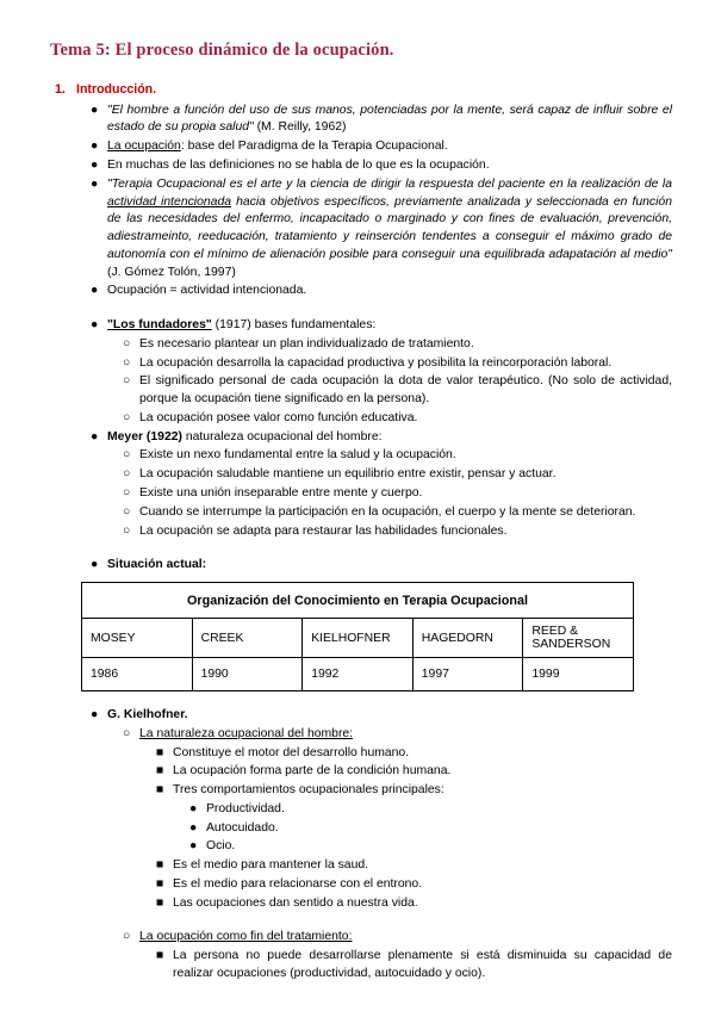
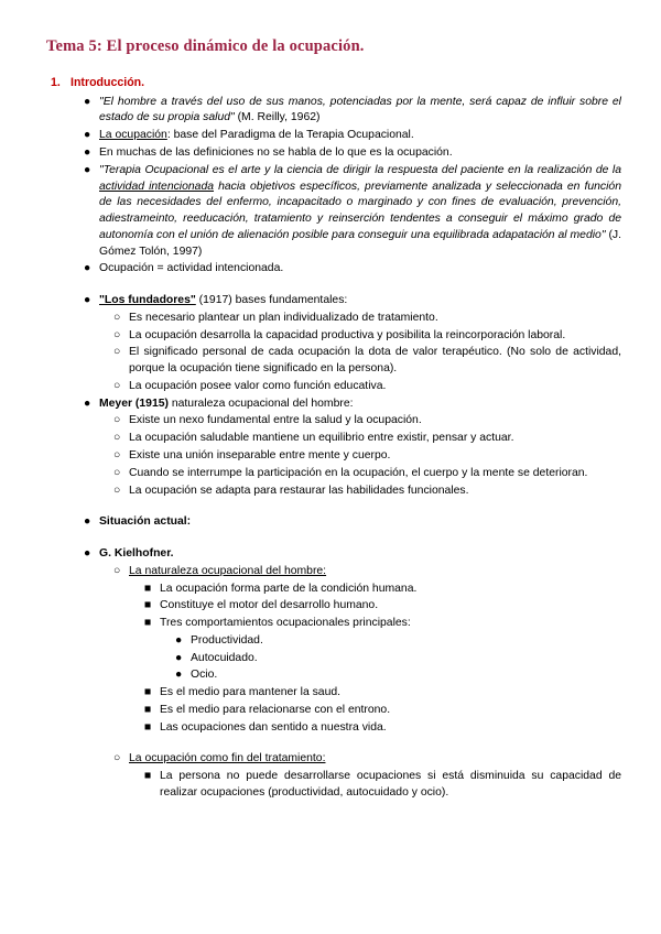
  Tema 5: El proceso dinámico de la ocupación.
  1.
  Introducción.
  ●
- "El hombre a función del uso de sus manos, potenciadas por la mente, será capaz de influir sobre el estado de su propia salud" (M. Reilly, 1962)
+ "El hombre a través del uso de sus manos, potenciadas por la mente, será capaz de influir sobre el estado de su propia salud" (M. Reilly, 1962)
  ●
  La ocupación: base del Paradigma de la Terapia Ocupacional.
  ●
  En muchas de las definiciones no se habla de lo que es la ocupación.
  ●
- "Terapia Ocupacional es el arte y la ciencia de dirigir la respuesta del paciente en la realización de la actividad intencionada hacia objetivos específicos, previamente analizada y seleccionada en función de las necesidades del enfermo, incapacitado o marginado y con fines de evaluación, prevención, adiestrameinto, reeducación, tratamiento y reinserción tendentes a conseguir el máximo grado de autonomía con el mínimo de alienación posible para conseguir una equilibrada adapatación al medio" (J. Gómez Tolón, 1997)
+ "Terapia Ocupacional es el arte y la ciencia de dirigir la respuesta del paciente en la realización de la actividad intencionada hacia objetivos específicos, previamente analizada y seleccionada en función de las necesidades del enfermo, incapacitado o marginado y con fines de evaluación, prevención, adiestrameinto, reeducación, tratamiento y reinserción tendentes a conseguir el máximo grado de autonomía con el unión de alienación posible para conseguir una equilibrada adapatación al medio" (J. Gómez Tolón, 1997)
  ●
  Ocupación = actividad intencionada.
  ●
  "Los fundadores" (1917) bases fundamentales:
  ○
  Es necesario plantear un plan individualizado de tratamiento.
  ○
  La ocupación desarrolla la capacidad productiva y posibilita la reincorporación laboral.
  ○
  El significado personal de cada ocupación la dota de valor terapéutico. (No solo de actividad, porque la ocupación tiene significado en la persona).
  ○
  La ocupación posee valor como función educativa.
  ●
- Meyer (1922) naturaleza ocupacional del hombre:
+ Meyer (1915) naturaleza ocupacional del hombre:
  ○
  Existe un nexo fundamental entre la salud y la ocupación.
  ○
  La ocupación saludable mantiene un equilibrio entre existir, pensar y actuar.
  ○
  Existe una unión inseparable entre mente y cuerpo.
  ○
  Cuando se interrumpe la participación en la ocupación, el cuerpo y la mente se deterioran.
  ○
  La ocupación se adapta para restaurar las habilidades funcionales.
  ●
  Situación actual:
- Organización del Conocimiento en Terapia Ocupacional
- MOSEY	CREEK	KIELHOFNER	HAGEDORN	REED & SANDERSON
- 1986	1990	1992	1997	1999
  ●
  G. Kielhofner.
  ○
  La naturaleza ocupacional del hombre:
  ■
- Constituye el motor del desarrollo humano.
+ La ocupación forma parte de la condición humana.
  ■
- La ocupación forma parte de la condición humana.
+ Constituye el motor del desarrollo humano.
  ■
  Tres comportamientos ocupacionales principales:
  ●
  Productividad.
  ●
  Autocuidado.
  ●
  Ocio.
  ■
  Es el medio para mantener la saud.
  ■
  Es el medio para relacionarse con el entrono.
  ■
  Las ocupaciones dan sentido a nuestra vida.
  ○
  La ocupación como fin del tratamiento:
  ■
- La persona no puede desarrollarse plenamente si está disminuida su capacidad de realizar ocupaciones (productividad, autocuidado y ocio).
+ La persona no puede desarrollarse ocupaciones si está disminuida su capacidad de realizar ocupaciones (productividad, autocuidado y ocio).
